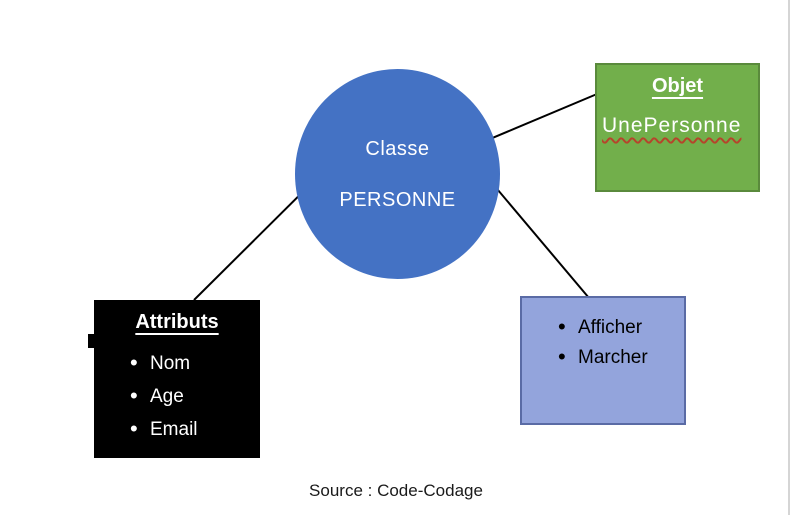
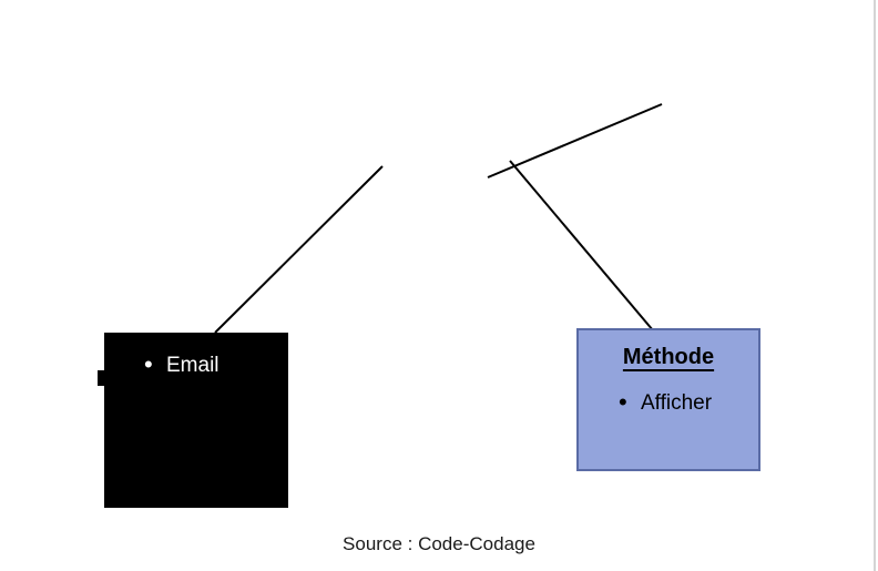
- Classe
- PERSONNE
- Objet
- UnePersonne
- Attributs
- Nom
- Age
  Email
+ Méthode
  Afficher
- Marcher
  Source : Code-Codage
